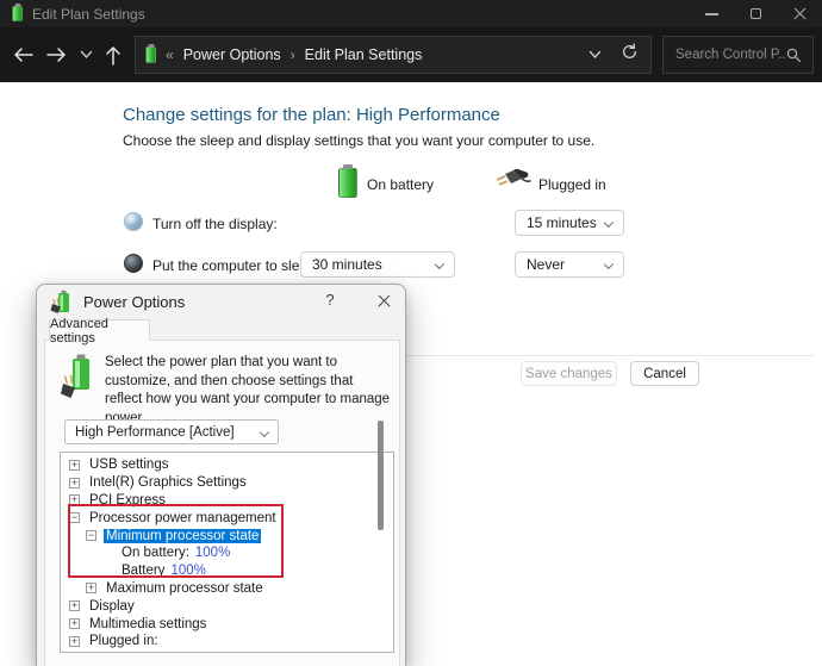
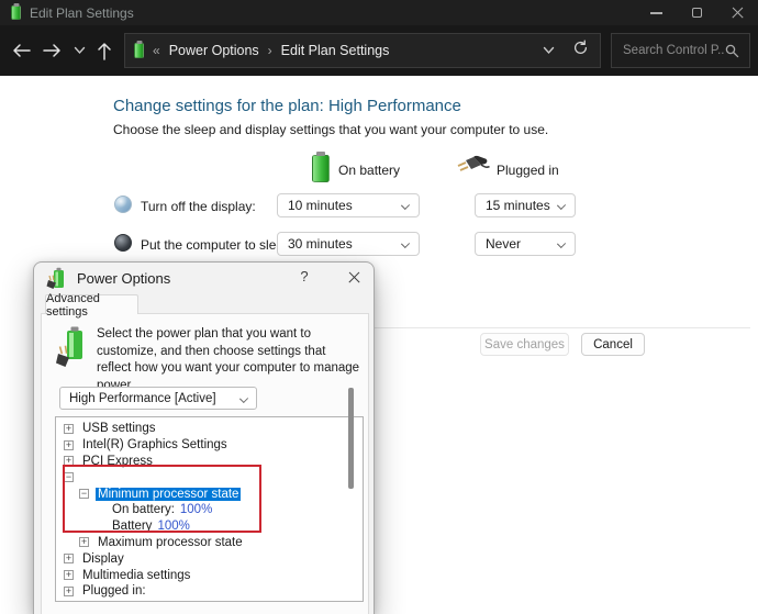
  Edit Plan Settings
  «
  Power Options
  ›
  Edit Plan Settings
  Search Control P..
  Change settings for the plan: High Performance
  Choose the sleep and display settings that you want your computer to use.
  On battery
  Plugged in
  Turn off the display:
+ 10 minutes
  15 minutes
  Put the computer to sle
  30 minutes
  Never
  Save changes
  Cancel
  Power Options
  ?
  Advanced settings
  Select the power plan that you want to customize, and then choose settings that reflect how you want your computer to manage power.
  High Performance [Active]
  +
  USB settings
  +
  Intel(R) Graphics Settings
  +
  PCI Express
  −
- Processor power management
  −
  Minimum processor state
  On battery:
  100%
  Battery
  100%
  +
  Maximum processor state
  +
  Display
  +
  Multimedia settings
  +
  Plugged in:
